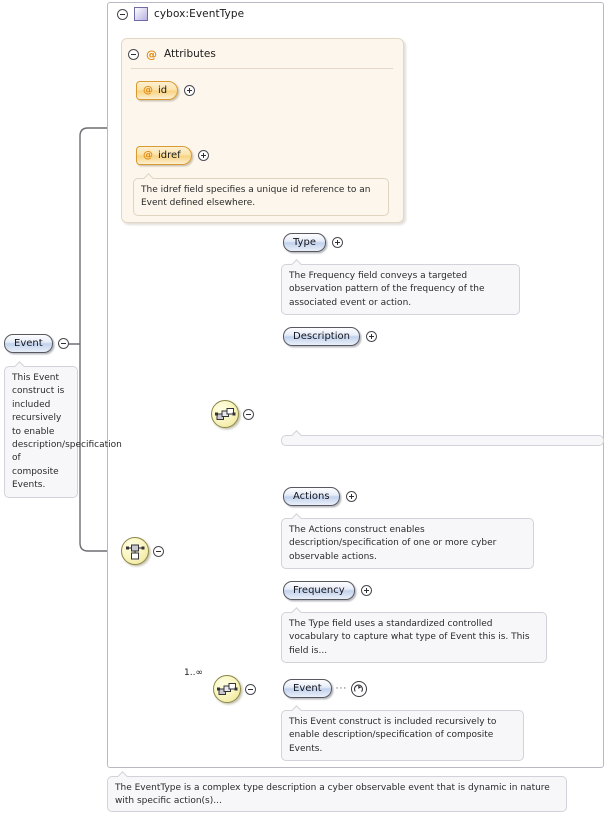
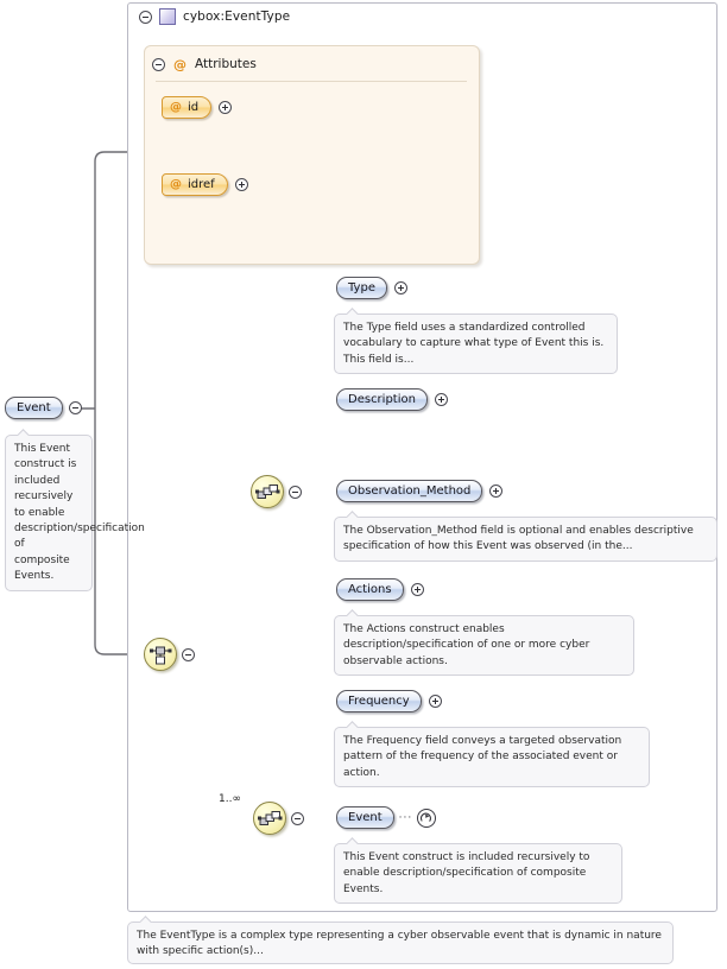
  cybox:EventType
  @
  Attributes
  @
  id
  @
  idref
- The idref field specifies a unique id reference to an Event defined elsewhere.
  Event
  This Event construct is included recursively to enable description/specification of composite Events.
  1..∞
  Type
- The Frequency field conveys a targeted observation pattern of the frequency of the associated event or action.
+ The Type field uses a standardized controlled vocabulary to capture what type of Event this is. This field is...
  Description
+ Observation_Method
+ The Observation_Method field is optional and enables descriptive specification of how this Event was observed (in the...
  Actions
  The Actions construct enables description/specification of one or more cyber observable actions.
  Frequency
- The Type field uses a standardized controlled vocabulary to capture what type of Event this is. This field is...
+ The Frequency field conveys a targeted observation pattern of the frequency of the associated event or action.
  Event
  ···
  This Event construct is included recursively to enable description/specification of composite Events.
- The EventType is a complex type description a cyber observable event that is dynamic in nature with specific action(s)...
+ The EventType is a complex type representing a cyber observable event that is dynamic in nature with specific action(s)...
